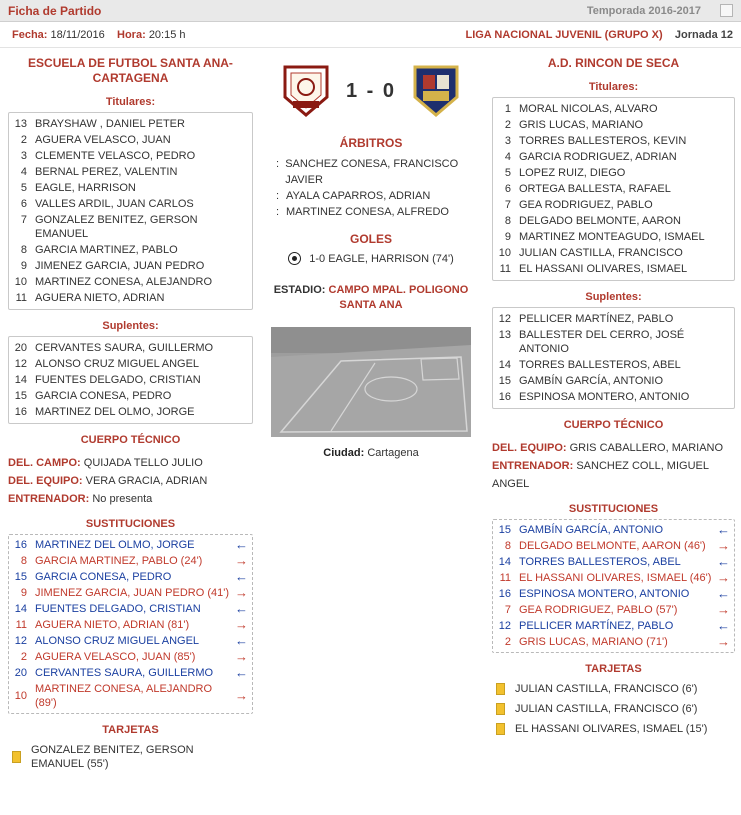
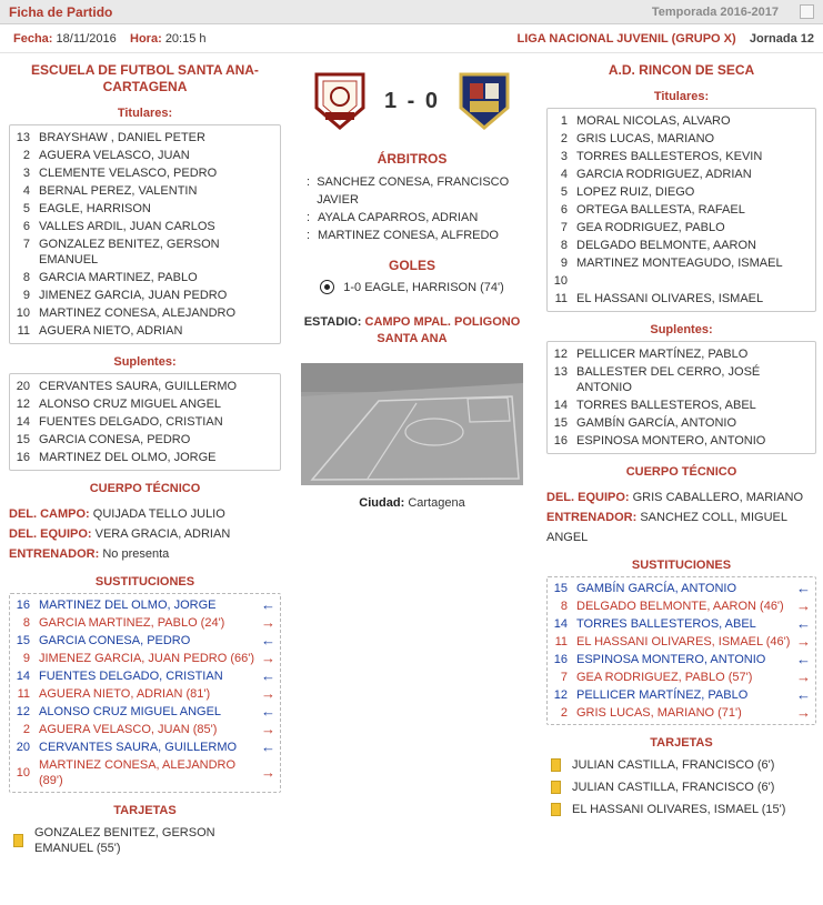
  Ficha de Partido
  Temporada 2016-2017
  Fecha: 18/11/2016 Hora: 20:15 h
  LIGA NACIONAL JUVENIL (GRUPO X) Jornada 12
  ESCUELA DE FUTBOL SANTA ANA-CARTAGENA
  Titulares:
  13
  BRAYSHAW , DANIEL PETER
  2
  AGUERA VELASCO, JUAN
  3
  CLEMENTE VELASCO, PEDRO
  4
  BERNAL PEREZ, VALENTIN
  5
  EAGLE, HARRISON
  6
  VALLES ARDIL, JUAN CARLOS
  7
  GONZALEZ BENITEZ, GERSON EMANUEL
  8
  GARCIA MARTINEZ, PABLO
  9
  JIMENEZ GARCIA, JUAN PEDRO
  10
  MARTINEZ CONESA, ALEJANDRO
  11
  AGUERA NIETO, ADRIAN
  Suplentes:
  20
  CERVANTES SAURA, GUILLERMO
  12
  ALONSO CRUZ MIGUEL ANGEL
  14
  FUENTES DELGADO, CRISTIAN
  15
  GARCIA CONESA, PEDRO
  16
  MARTINEZ DEL OLMO, JORGE
  CUERPO TÉCNICO
  DEL. CAMPO: QUIJADA TELLO JULIO
  DEL. EQUIPO: VERA GRACIA, ADRIAN
  ENTRENADOR: No presenta
  SUSTITUCIONES
  16
  MARTINEZ DEL OLMO, JORGE
  ←
  8
  GARCIA MARTINEZ, PABLO (24')
  →
  15
  GARCIA CONESA, PEDRO
  ←
  9
- JIMENEZ GARCIA, JUAN PEDRO (41')
+ JIMENEZ GARCIA, JUAN PEDRO (66')
  →
  14
  FUENTES DELGADO, CRISTIAN
  ←
  11
  AGUERA NIETO, ADRIAN (81')
  →
  12
  ALONSO CRUZ MIGUEL ANGEL
  ←
  2
  AGUERA VELASCO, JUAN (85')
  →
  20
  CERVANTES SAURA, GUILLERMO
  ←
  10
  MARTINEZ CONESA, ALEJANDRO (89')
  →
  TARJETAS
  GONZALEZ BENITEZ, GERSON EMANUEL (55')
  1 - 0
  ÁRBITROS
  :
  SANCHEZ CONESA, FRANCISCO JAVIER
  :
  AYALA CAPARROS, ADRIAN
  :
  MARTINEZ CONESA, ALFREDO
  GOLES
  1-0 EAGLE, HARRISON (74')
  ESTADIO: CAMPO MPAL. POLIGONO SANTA ANA
  Ciudad: Cartagena
  A.D. RINCON DE SECA
  Titulares:
  1
  MORAL NICOLAS, ALVARO
  2
  GRIS LUCAS, MARIANO
  3
  TORRES BALLESTEROS, KEVIN
  4
  GARCIA RODRIGUEZ, ADRIAN
  5
  LOPEZ RUIZ, DIEGO
  6
  ORTEGA BALLESTA, RAFAEL
  7
  GEA RODRIGUEZ, PABLO
  8
  DELGADO BELMONTE, AARON
  9
  MARTINEZ MONTEAGUDO, ISMAEL
  10
- JULIAN CASTILLA, FRANCISCO
  11
  EL HASSANI OLIVARES, ISMAEL
  Suplentes:
  12
  PELLICER MARTÍNEZ, PABLO
  13
  BALLESTER DEL CERRO, JOSÉ ANTONIO
  14
  TORRES BALLESTEROS, ABEL
  15
  GAMBÍN GARCÍA, ANTONIO
  16
  ESPINOSA MONTERO, ANTONIO
  CUERPO TÉCNICO
  DEL. EQUIPO: GRIS CABALLERO, MARIANO
  ENTRENADOR: SANCHEZ COLL, MIGUEL ANGEL
  SUSTITUCIONES
  15
  GAMBÍN GARCÍA, ANTONIO
  ←
  8
  DELGADO BELMONTE, AARON (46')
  →
  14
  TORRES BALLESTEROS, ABEL
  ←
  11
  EL HASSANI OLIVARES, ISMAEL (46')
  →
  16
  ESPINOSA MONTERO, ANTONIO
  ←
  7
  GEA RODRIGUEZ, PABLO (57')
  →
  12
  PELLICER MARTÍNEZ, PABLO
  ←
  2
  GRIS LUCAS, MARIANO (71')
  →
  TARJETAS
  JULIAN CASTILLA, FRANCISCO (6')
  JULIAN CASTILLA, FRANCISCO (6')
  EL HASSANI OLIVARES, ISMAEL (15')
